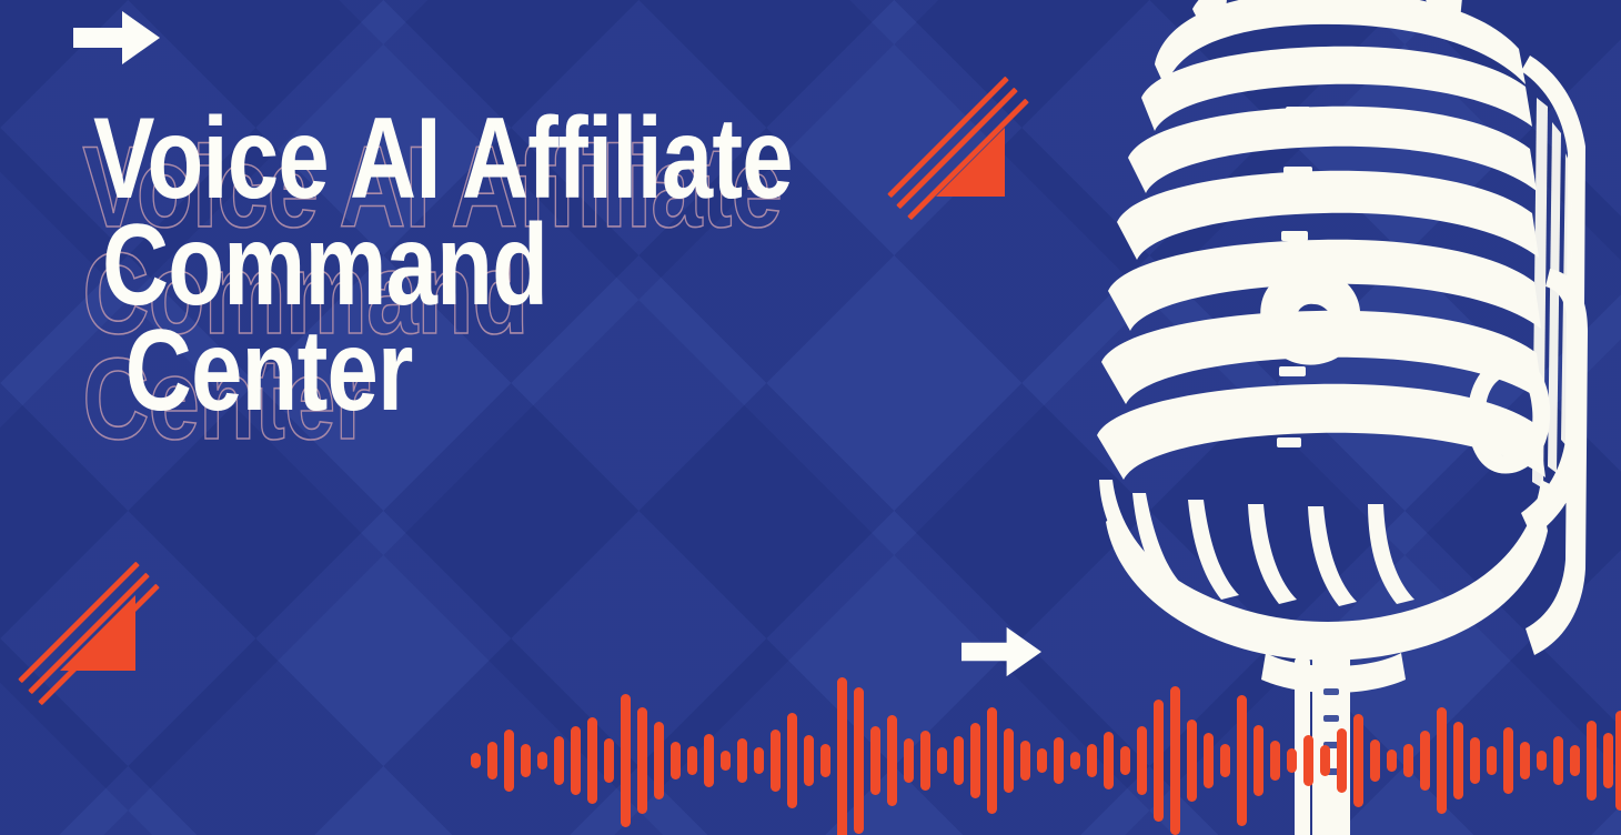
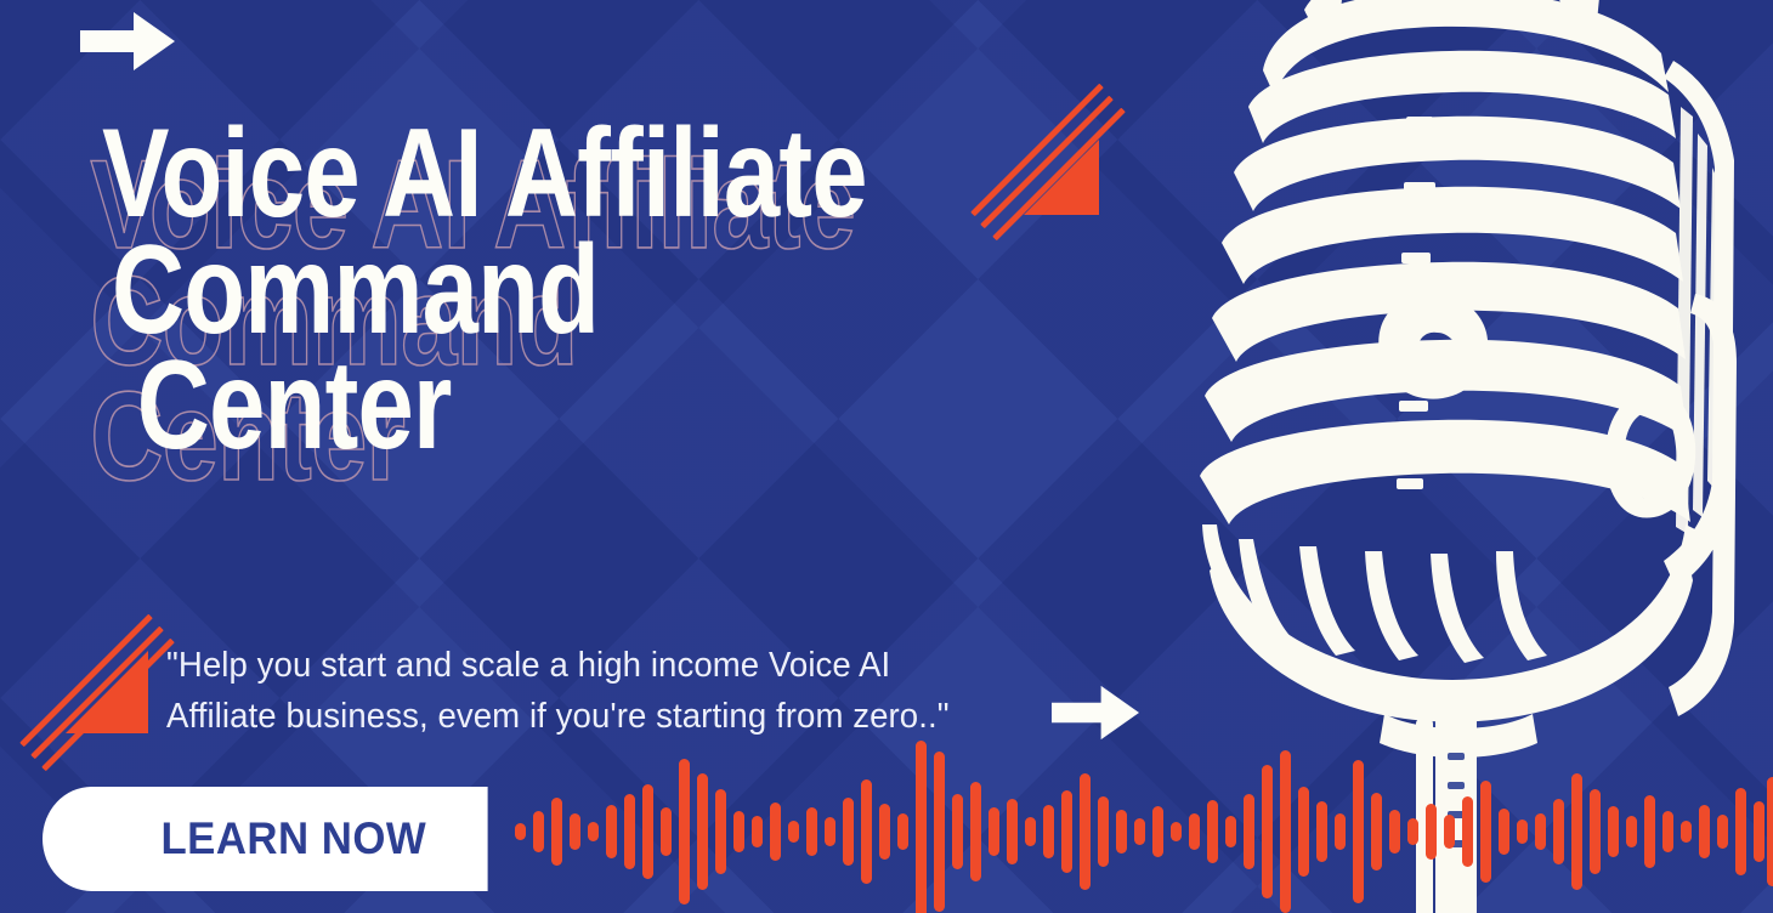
  Voice AI Affiliate
  Voice AI Affiliate
  Command
  Command
  Center
  Center
+ "Help you start and scale a high income Voice AI
+ Affiliate business, evem if you're starting from zero.."
+ LEARN NOW
